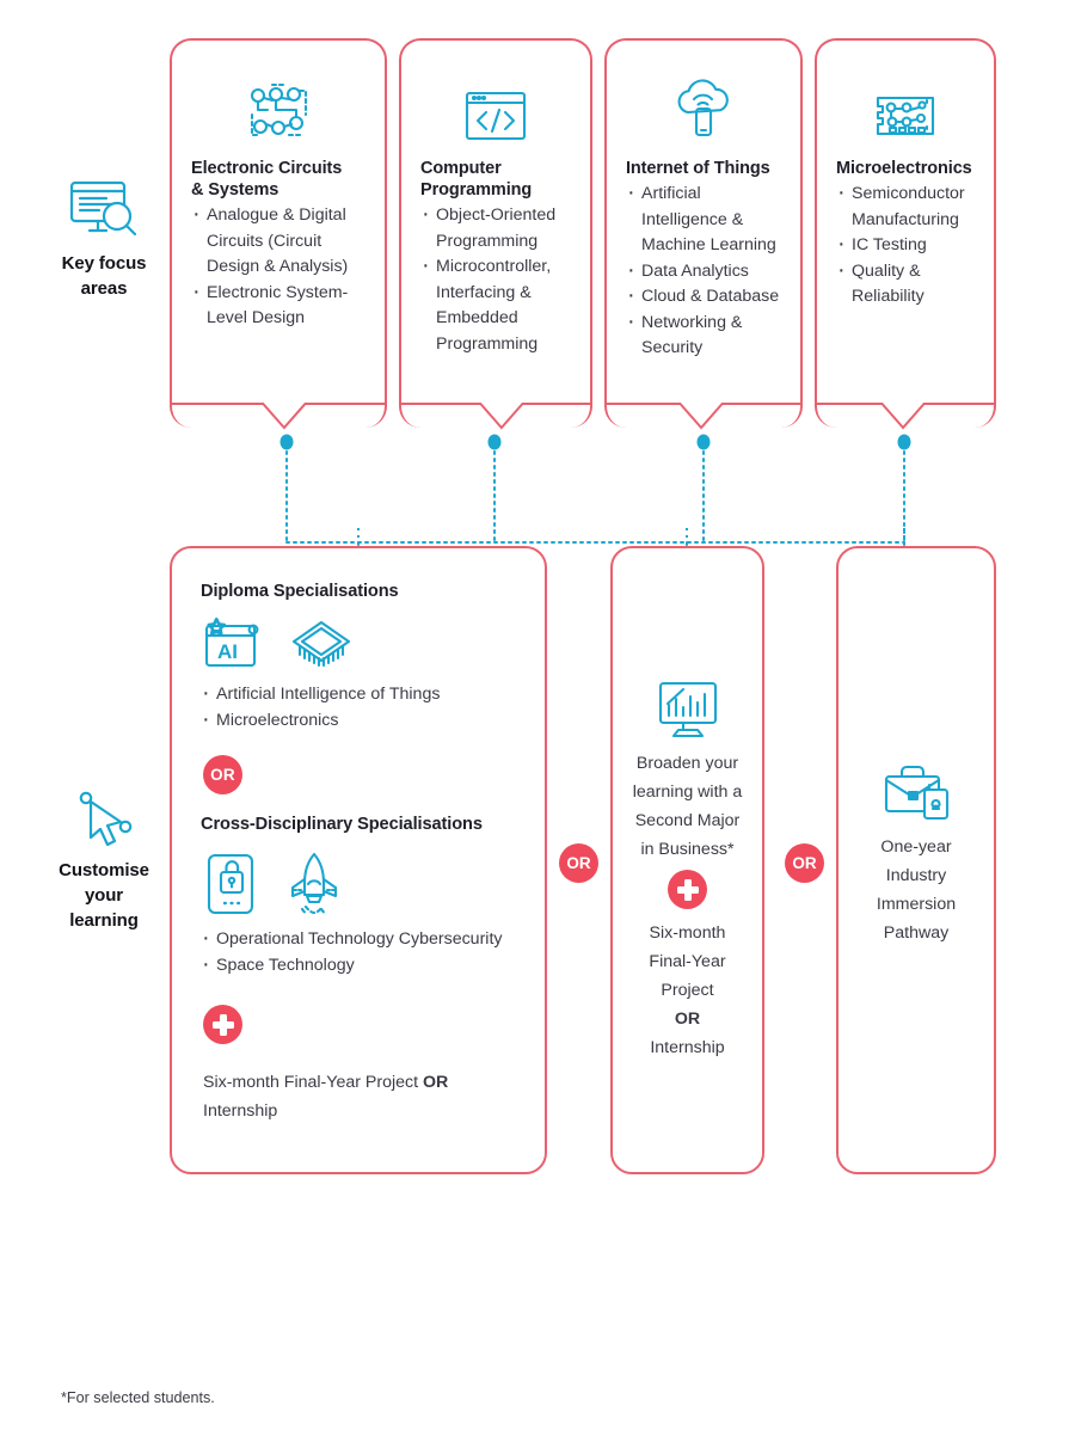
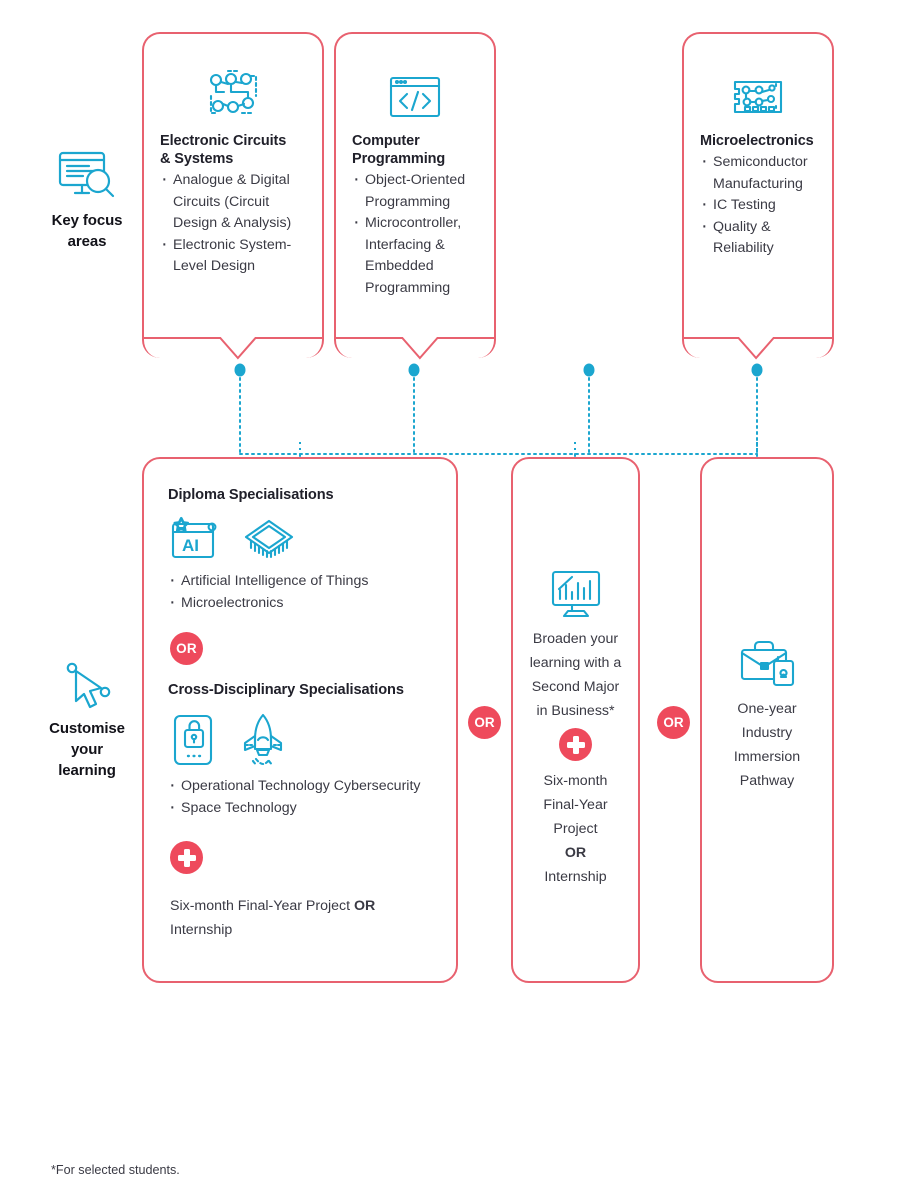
  Key focus
  areas
  Customise
  your
  learning
  Electronic Circuits
  & Systems
  Analogue & Digital Circuits (Circuit Design & Analysis)
  Electronic System-Level Design
  Computer
  Programming
  Object-Oriented Programming
  Microcontroller, Interfacing & Embedded Programming
- Internet of Things
- Artificial Intelligence & Machine Learning
- Data Analytics
- Cloud & Database
- Networking & Security
  Microelectronics
  Semiconductor Manufacturing
  IC Testing
  Quality & Reliability
  Diploma Specialisations
  AI
  Artificial Intelligence of Things
  Microelectronics
  OR
  Cross-Disciplinary Specialisations
  Operational Technology Cybersecurity
  Space Technology
  Six-month Final-Year Project OR
  Internship
  Broaden your
  learning with a
  Second Major
  in Business*
  Six-month
  Final-Year
  Project
  OR
  Internship
  One-year
  Industry
  Immersion
  Pathway
  OR
  OR
  *For selected students.
